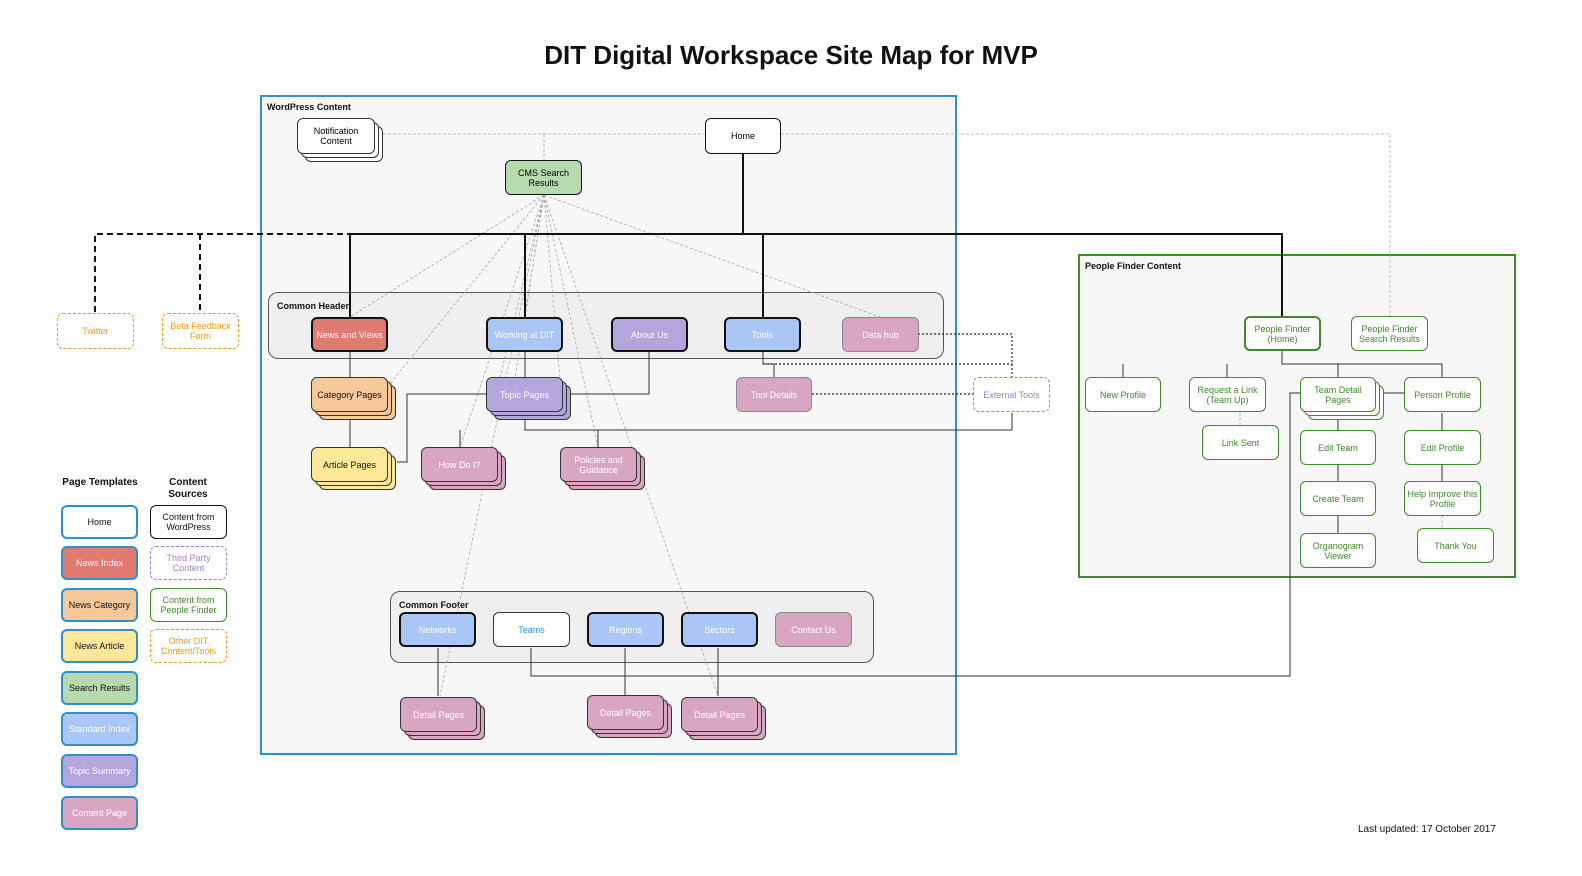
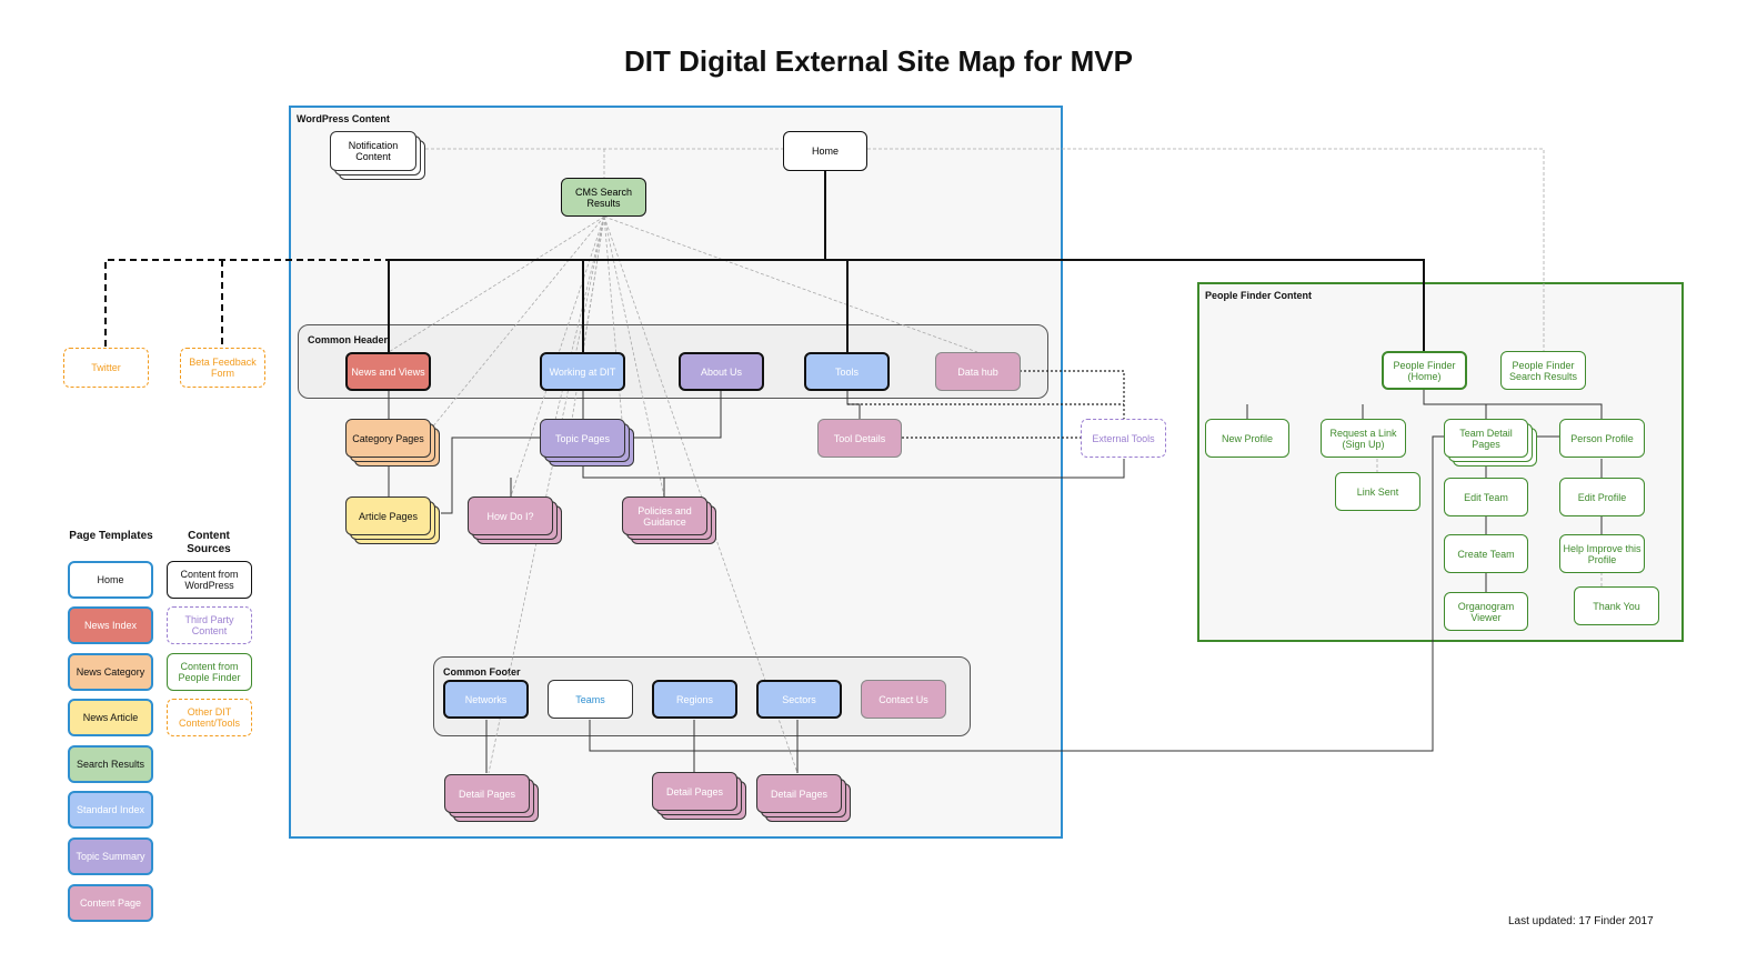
- DIT Digital Workspace Site Map for MVP
+ DIT Digital External Site Map for MVP
  WordPress Content
  People Finder Content
  Common Header
  Common Footer
  Notification Content
  Home
  CMS Search Results
  Twitter
  Beta Feedback Form
  News and Views
  Working at DIT
  About Us
  Tools
  Data hub
  Category Pages
  Topic Pages
  Tool Details
  External Tools
  Article Pages
  How Do I?
  Policies and Guidance
  Networks
  Teams
  Regions
  Sectors
  Contact Us
  Detail Pages
  Detail Pages
  Detail Pages
  People Finder (Home)
  People Finder Search Results
  New Profile
- Request a Link (Team Up)
+ Request a Link (Sign Up)
  Link Sent
  Team Detail Pages
  Person Profile
  Edit Team
  Edit Profile
  Create Team
  Help Improve this Profile
  Organogram Viewer
  Thank You
  Page Templates
  Content Sources
  Home
  News Index
  News Category
  News Article
  Search Results
  Standard Index
  Topic Summary
  Content Page
  Content from WordPress
  Third Party Content
  Content from People Finder
  Other DIT Content/Tools
- Last updated: 17 October 2017
+ Last updated: 17 Finder 2017
